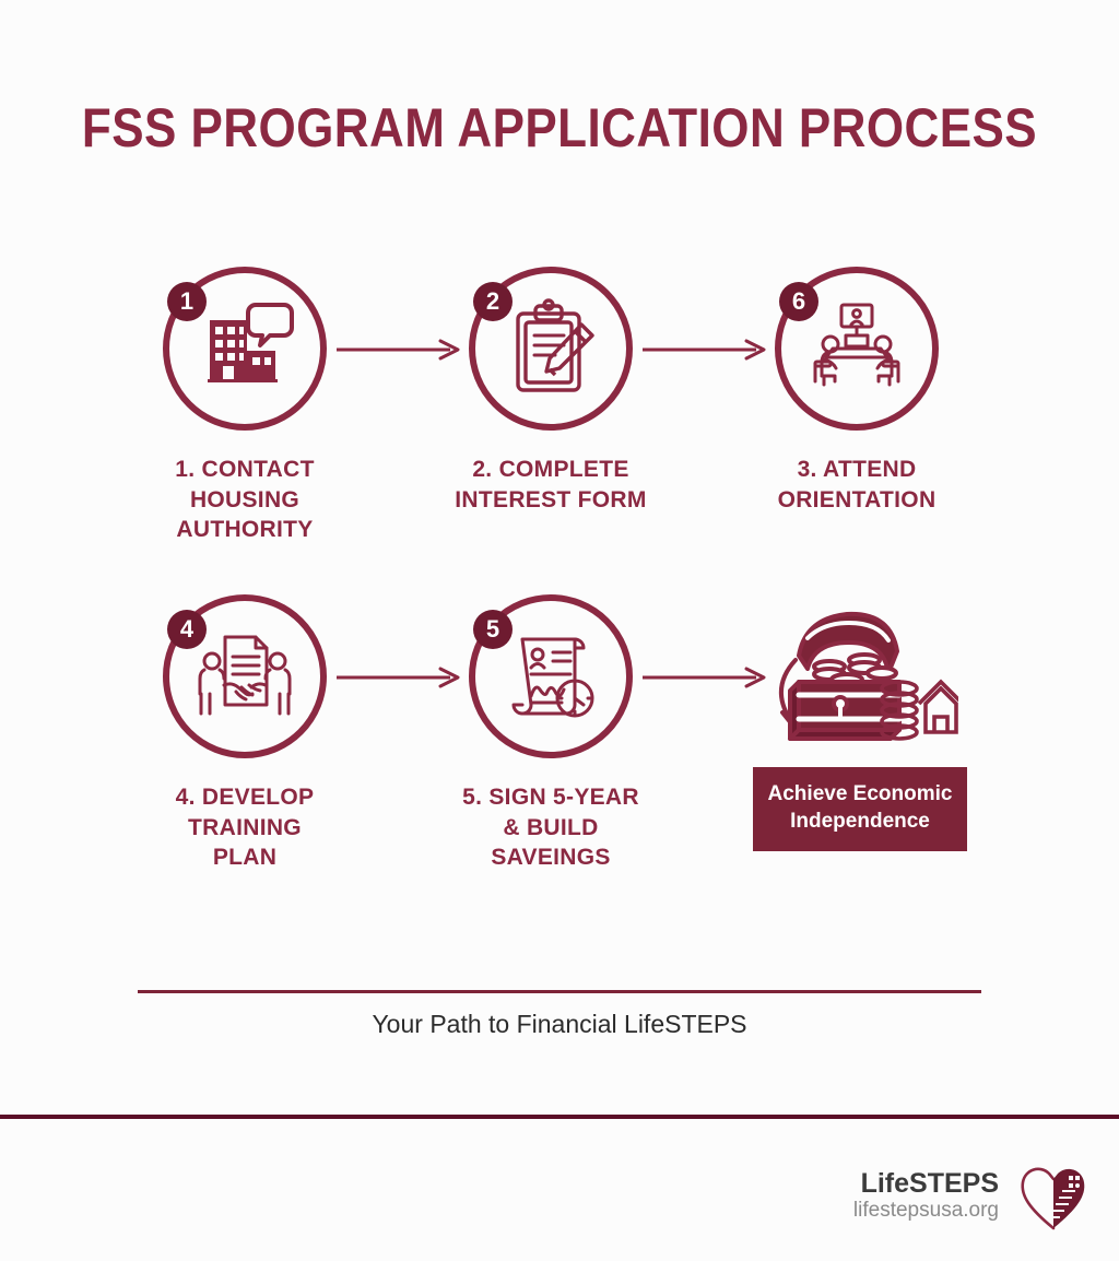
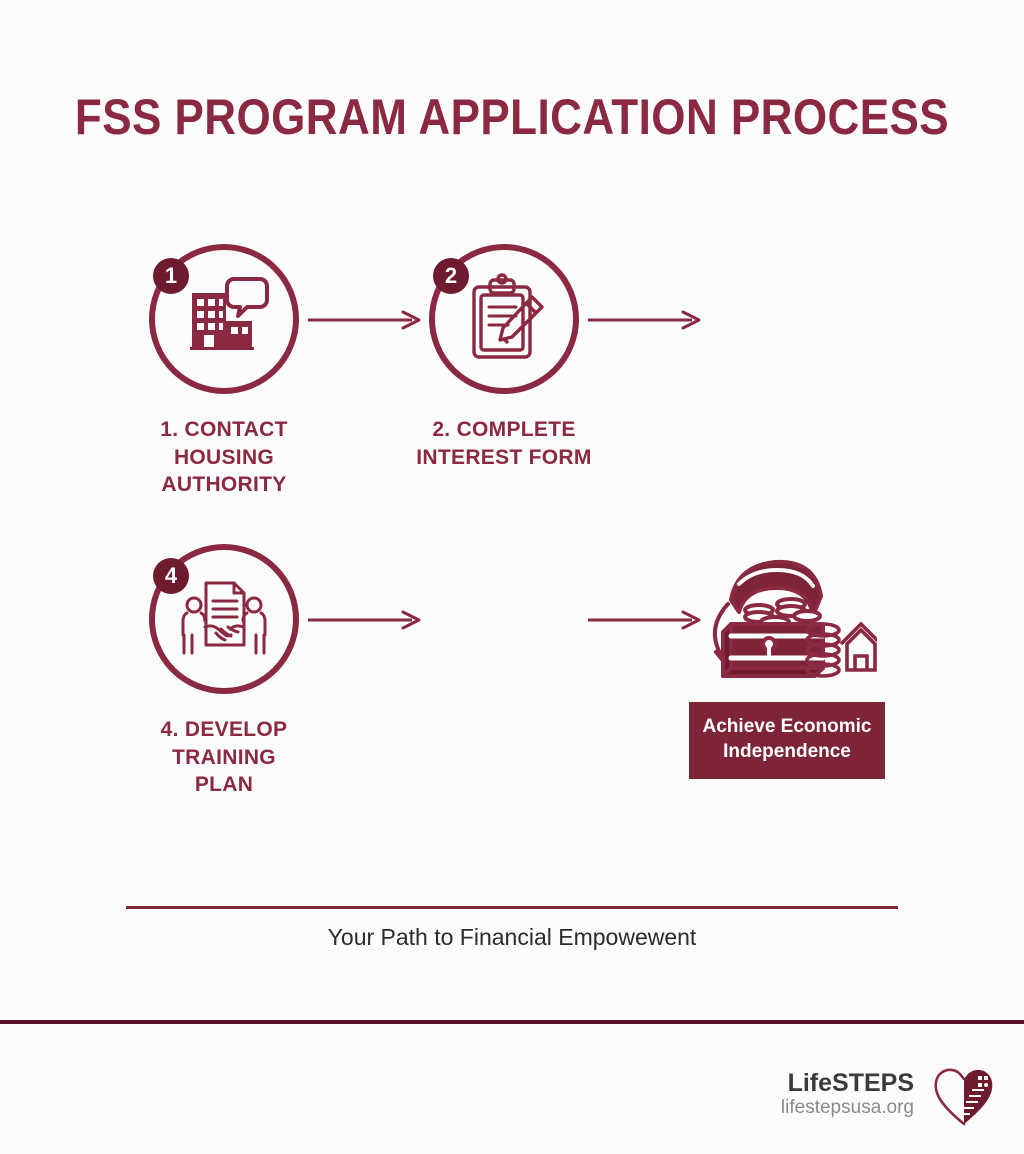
  FSS PROGRAM APPLICATION PROCESS
  1
  1. CONTACT
  HOUSING
  AUTHORITY
  2
  2. COMPLETE
  INTEREST FORM
- 6
- 3. ATTEND
- ORIENTATION
  4
  4. DEVELOP
  TRAINING
  PLAN
- 5
- 5. SIGN 5-YEAR
- & BUILD
- SAVEINGS
  Achieve Economic
  Independence
- Your Path to Financial LifeSTEPS
+ Your Path to Financial Empowewent
  LifeSTEPS
  lifestepsusa.org
